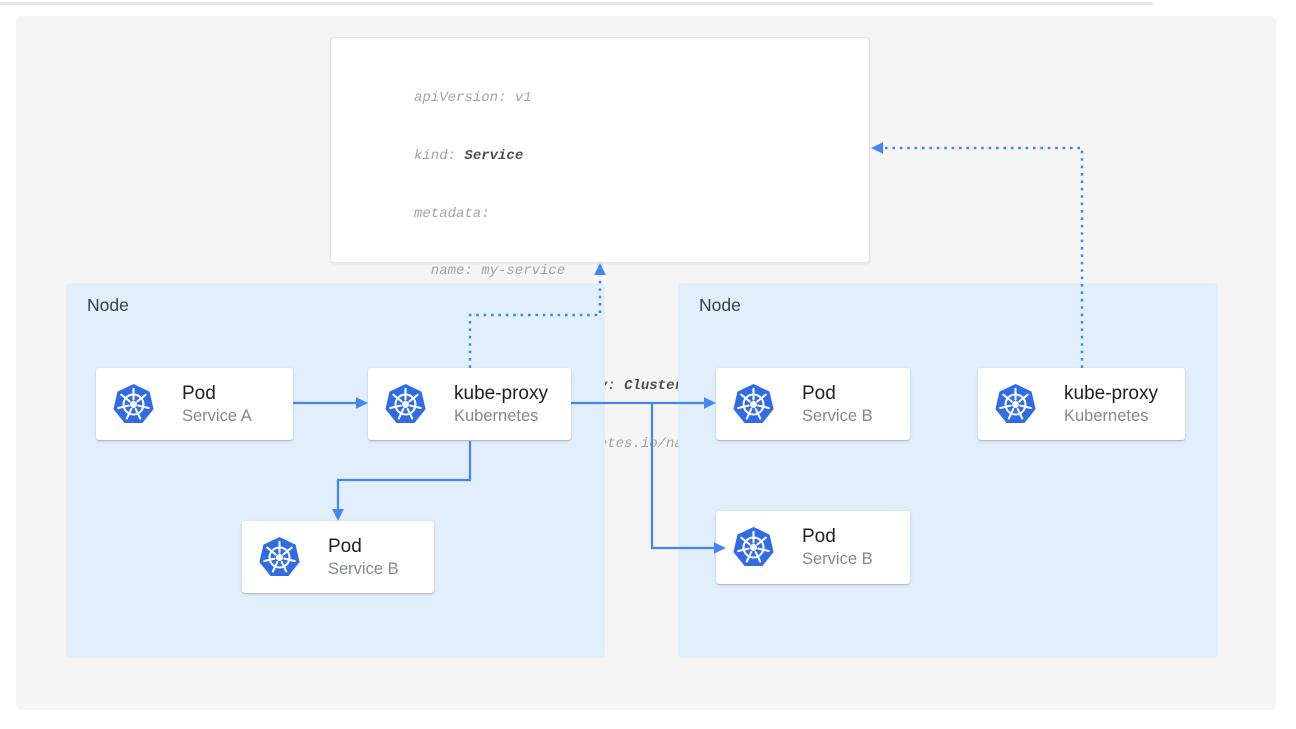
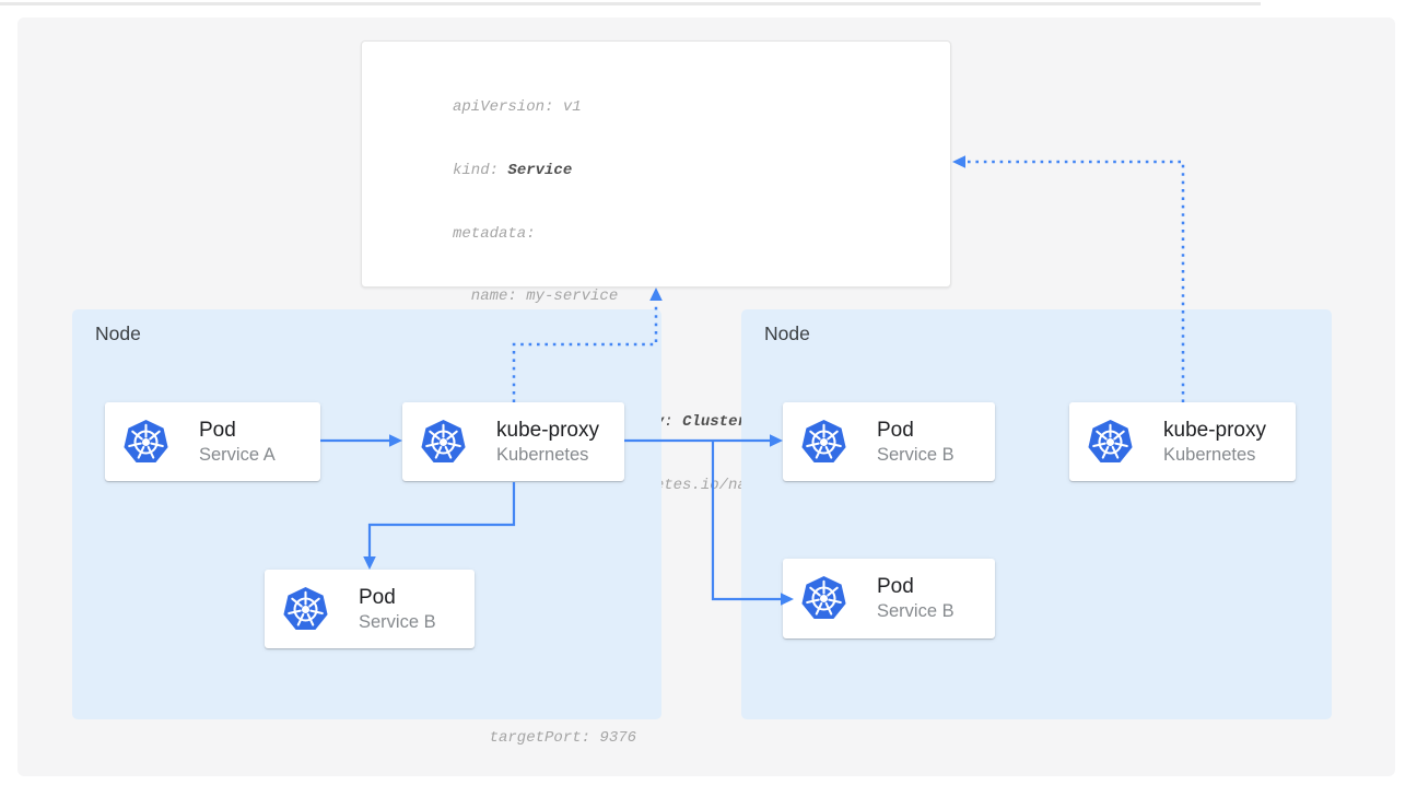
  apiVersion: v1
  kind: Service
  metadata:
  name: my-service
+ targetPort: 9376
  Node
  Pod
  Service A
  kube-proxy
  Kubernetes
  Pod
  Service B
  Node
  Pod
  Service B
  Pod
  Service B
  kube-proxy
  Kubernetes
